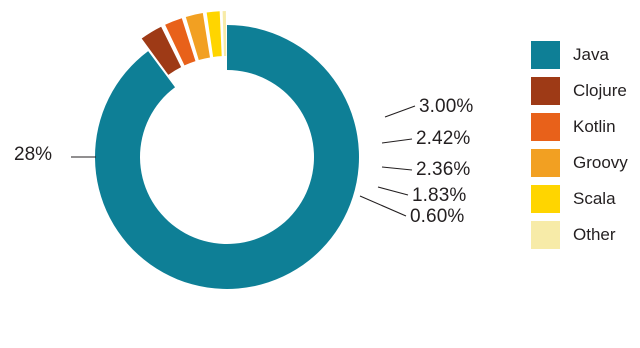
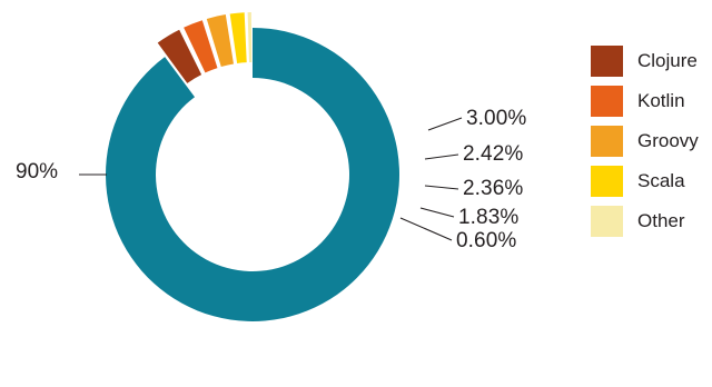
- 28%
+ 90%
  3.00%
  2.42%
  2.36%
  1.83%
  0.60%
- Java
  Clojure
  Kotlin
  Groovy
  Scala
  Other
